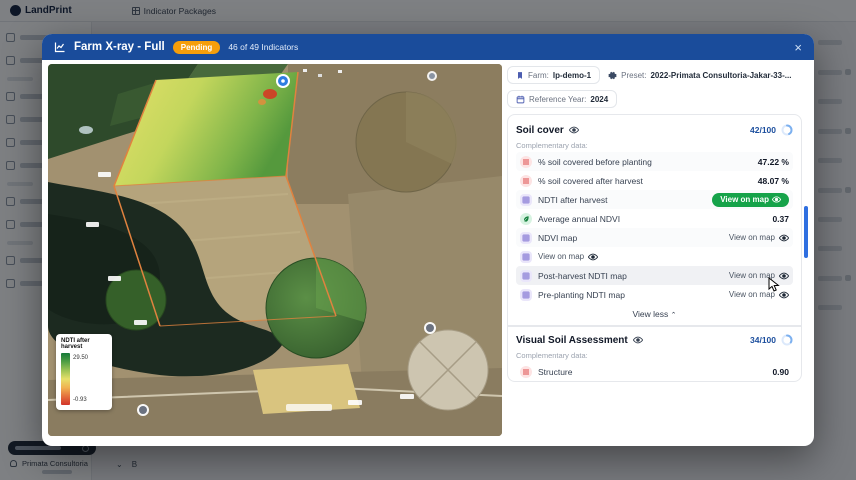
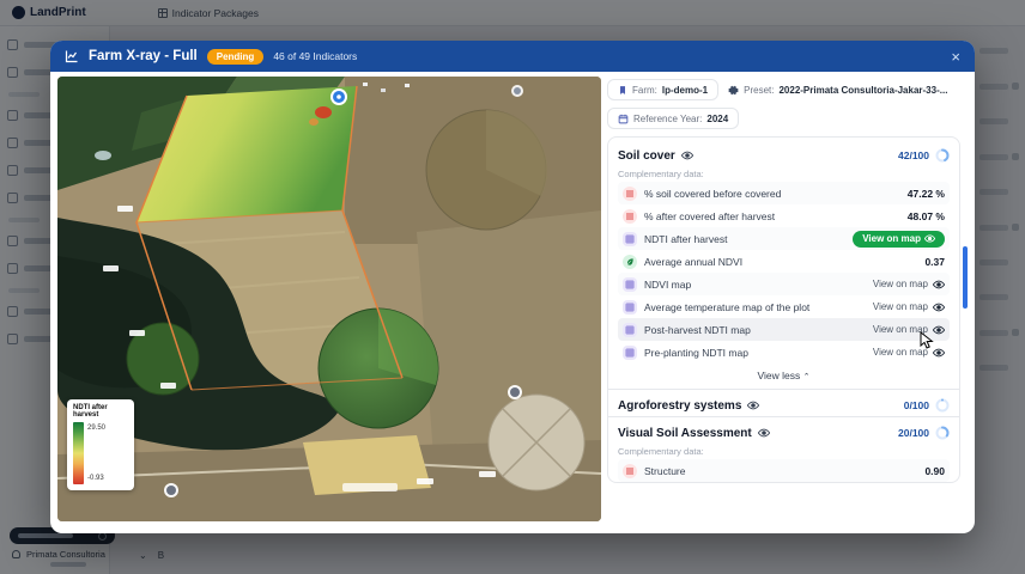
  LandPrint
  Indicator Packages
  Primata Consultoria
  ⌄
  B
  Farm X-ray - Full
  Pending
  46 of 49 Indicators
  ×
  Farm:
  lp-demo-1
  Preset:
  2022-Primata Consultoria-Jakar-33-...
  Reference Year:
  2024
  Soil cover
  42/100
  Complementary data:
- % soil covered before planting
+ % soil covered before covered
  47.22 %
- % soil covered after harvest
+ % after covered after harvest
  48.07 %
  NDTI after harvest
  View on map
  Average annual NDVI
  0.37
  NDVI map
  View on map
+ Average temperature map of the plot
  View on map
  Post-harvest NDTI map
  View on map
  Pre-planting NDTI map
  View on map
  View less
+ Agroforestry systems
+ 0/100
  Visual Soil Assessment
- 34/100
+ 20/100
  Complementary data:
  Structure
  0.90
